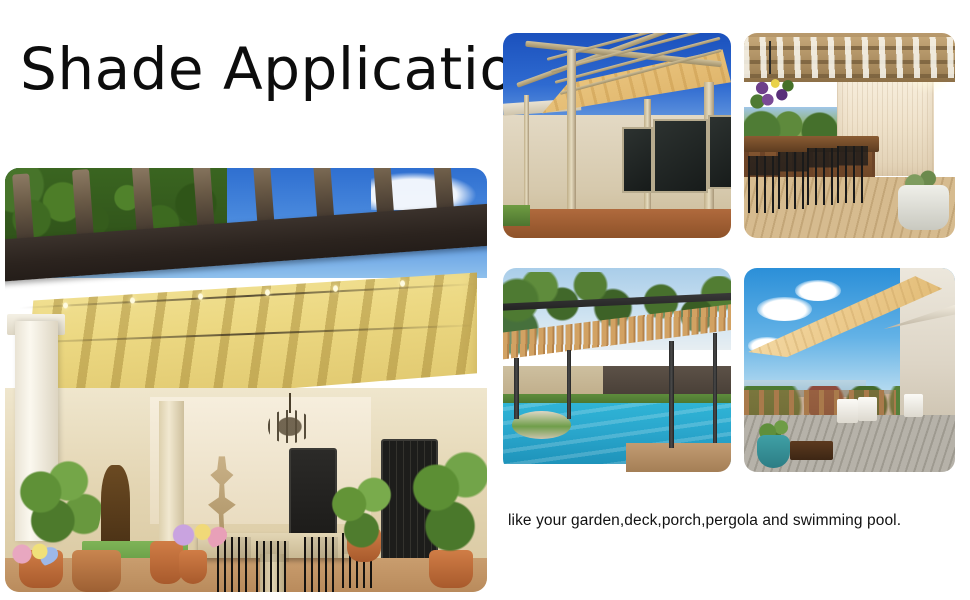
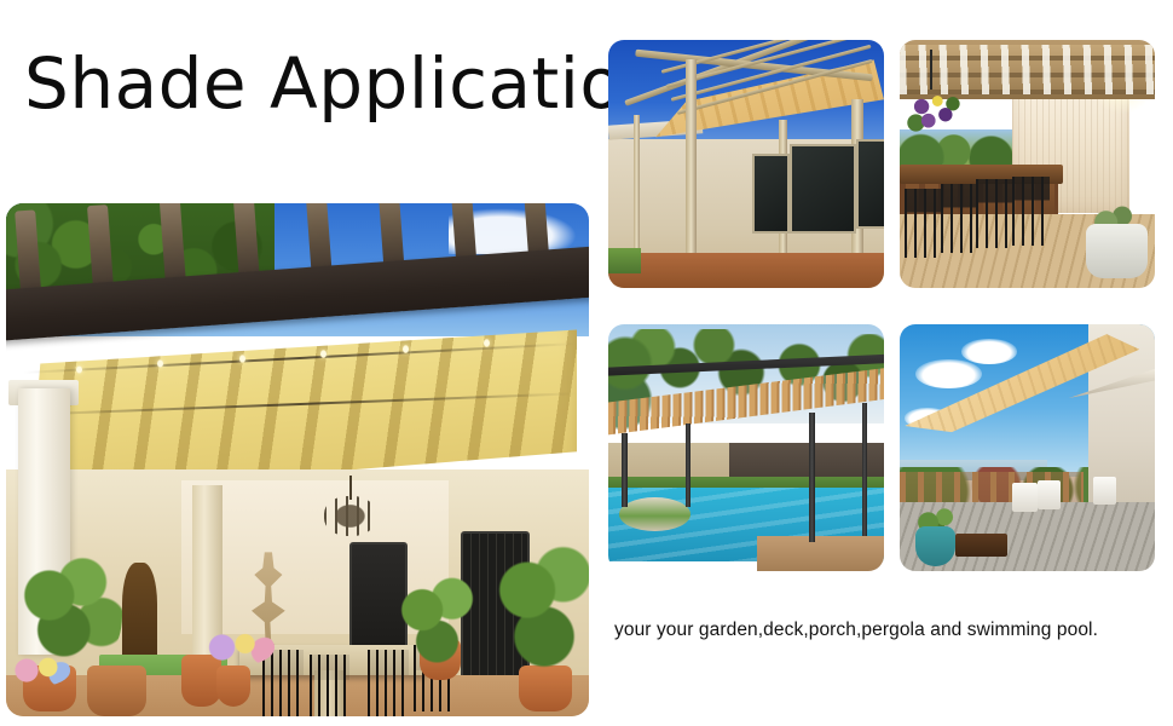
  Shade Applicatio
- like your garden,deck,porch,pergola and swimming pool.
+ your your garden,deck,porch,pergola and swimming pool.
